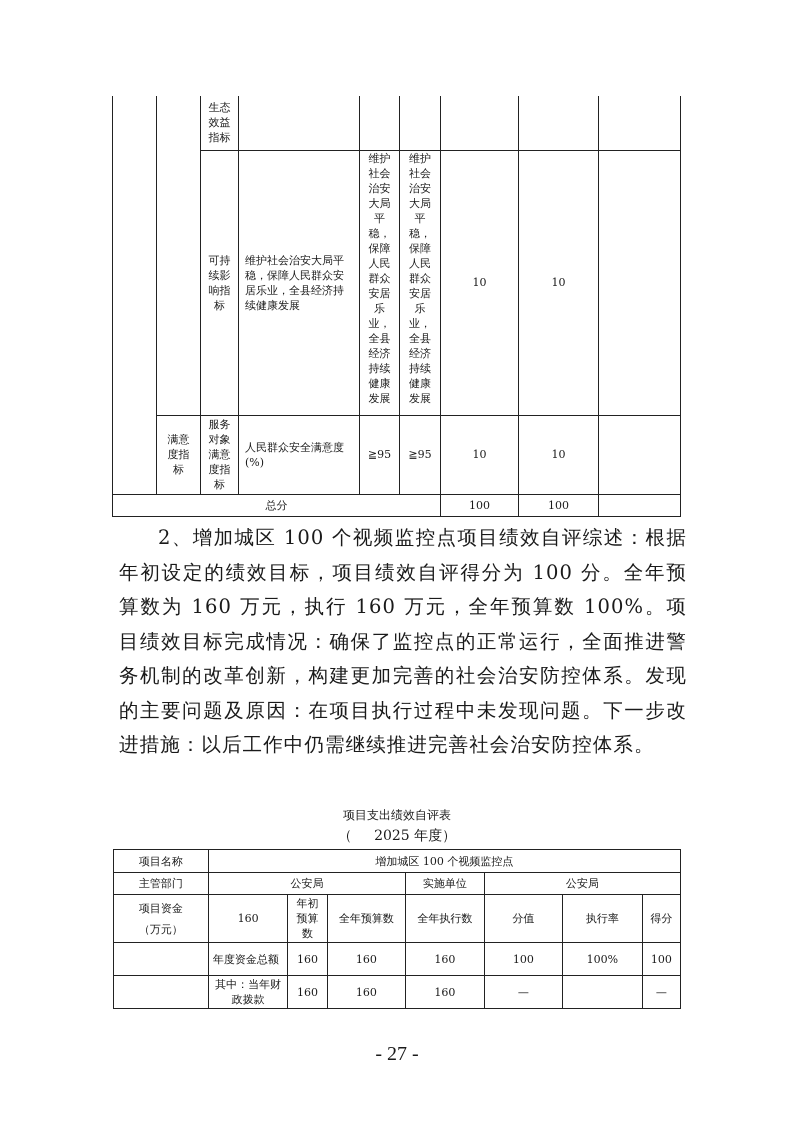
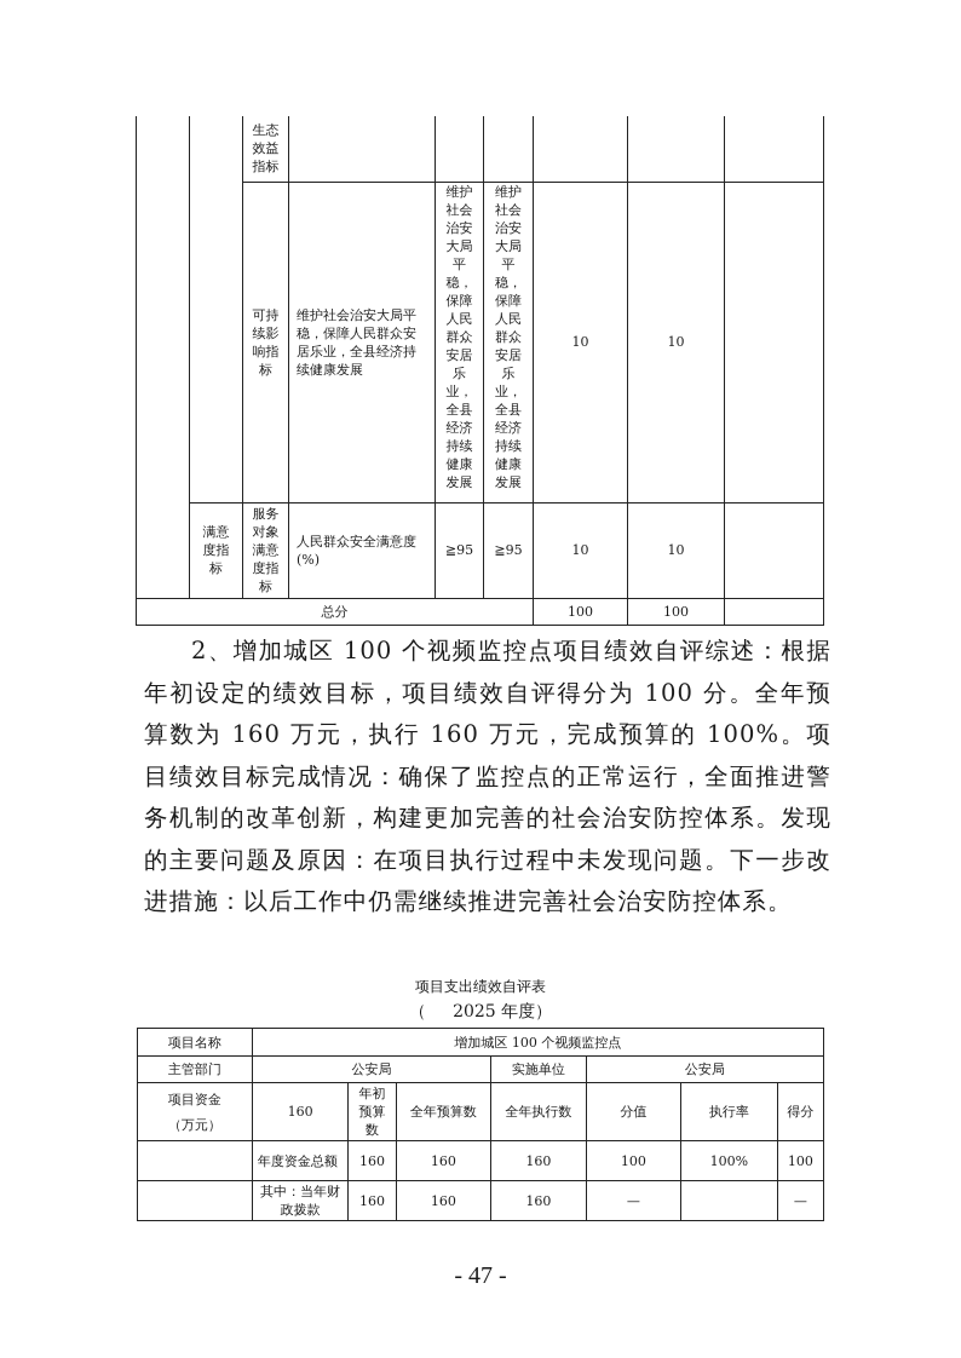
  		生态效益指标
  可持续影响指标	维护社会治安大局平稳，保障人民群众安居乐业，全县经济持续健康发展	维护社会治安大局平稳，保障人民群众安居乐业，全县经济持续健康发展	维护社会治安大局平稳，保障人民群众安居乐业，全县经济持续健康发展	10	10
  满意度指标	服务对象满意度指标	人民群众安全满意度(%)	≧95	≧95	10	10
  总分	100	100
- 2、增加城区 100 个视频监控点项目绩效自评综述：根据年初设定的绩效目标，项目绩效自评得分为 100 分。全年预算数为 160 万元，执行 160 万元，全年预算数 100%。项目绩效目标完成情况：确保了监控点的正常运行，全面推进警务机制的改革创新，构建更加完善的社会治安防控体系。发现的主要问题及原因：在项目执行过程中未发现问题。下一步改进措施：以后工作中仍需继续推进完善社会治安防控体系。
+ 2、增加城区 100 个视频监控点项目绩效自评综述：根据年初设定的绩效目标，项目绩效自评得分为 100 分。全年预算数为 160 万元，执行 160 万元，完成预算的 100%。项目绩效目标完成情况：确保了监控点的正常运行，全面推进警务机制的改革创新，构建更加完善的社会治安防控体系。发现的主要问题及原因：在项目执行过程中未发现问题。下一步改进措施：以后工作中仍需继续推进完善社会治安防控体系。
  项目支出绩效自评表
  （ 2025 年度）
  项目名称	增加城区 100 个视频监控点
  主管部门	公安局	实施单位	公安局
  项目资金 （万元）	160	年初预算数	全年预算数	全年执行数	分值	执行率	得分
  	年度资金总额	160	160	160	100	100%	100
  	其中：当年财政拨款	160	160	160	—		—
- - 27 -
+ - 47 -
